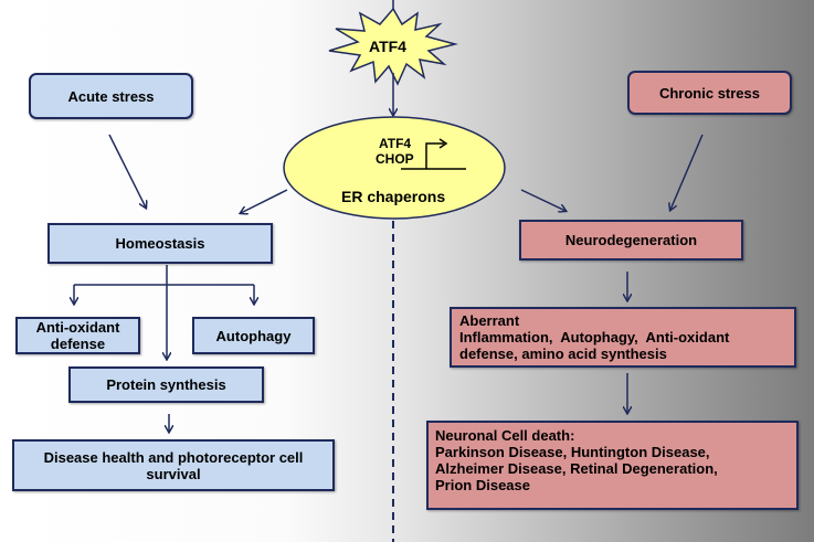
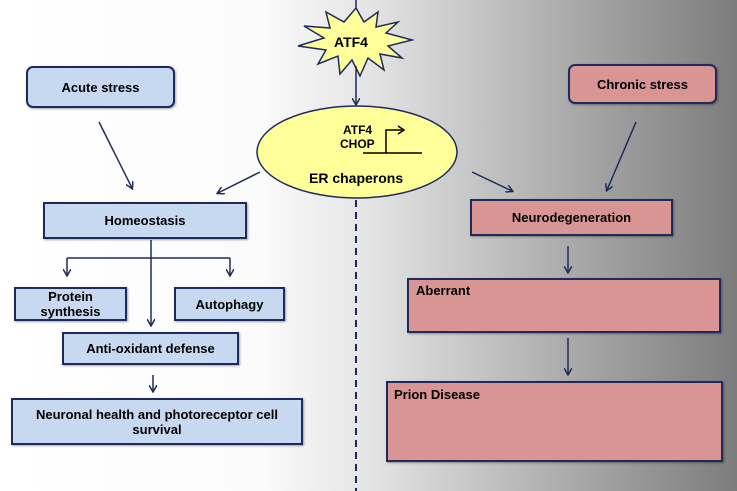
  ATF4
  ATF4
  CHOP
  ER chaperons
  Acute stress
  Homeostasis
- Anti-oxidant defense
+ Protein synthesis
  Autophagy
- Protein synthesis
+ Anti-oxidant defense
- Disease health and photoreceptor cell survival
+ Neuronal health and photoreceptor cell survival
  Chronic stress
  Neurodegeneration
  Aberrant
- Inflammation, Autophagy, Anti-oxidant
- defense, amino acid synthesis
- Neuronal Cell death:
- Parkinson Disease, Huntington Disease,
- Alzheimer Disease, Retinal Degeneration,
  Prion Disease
